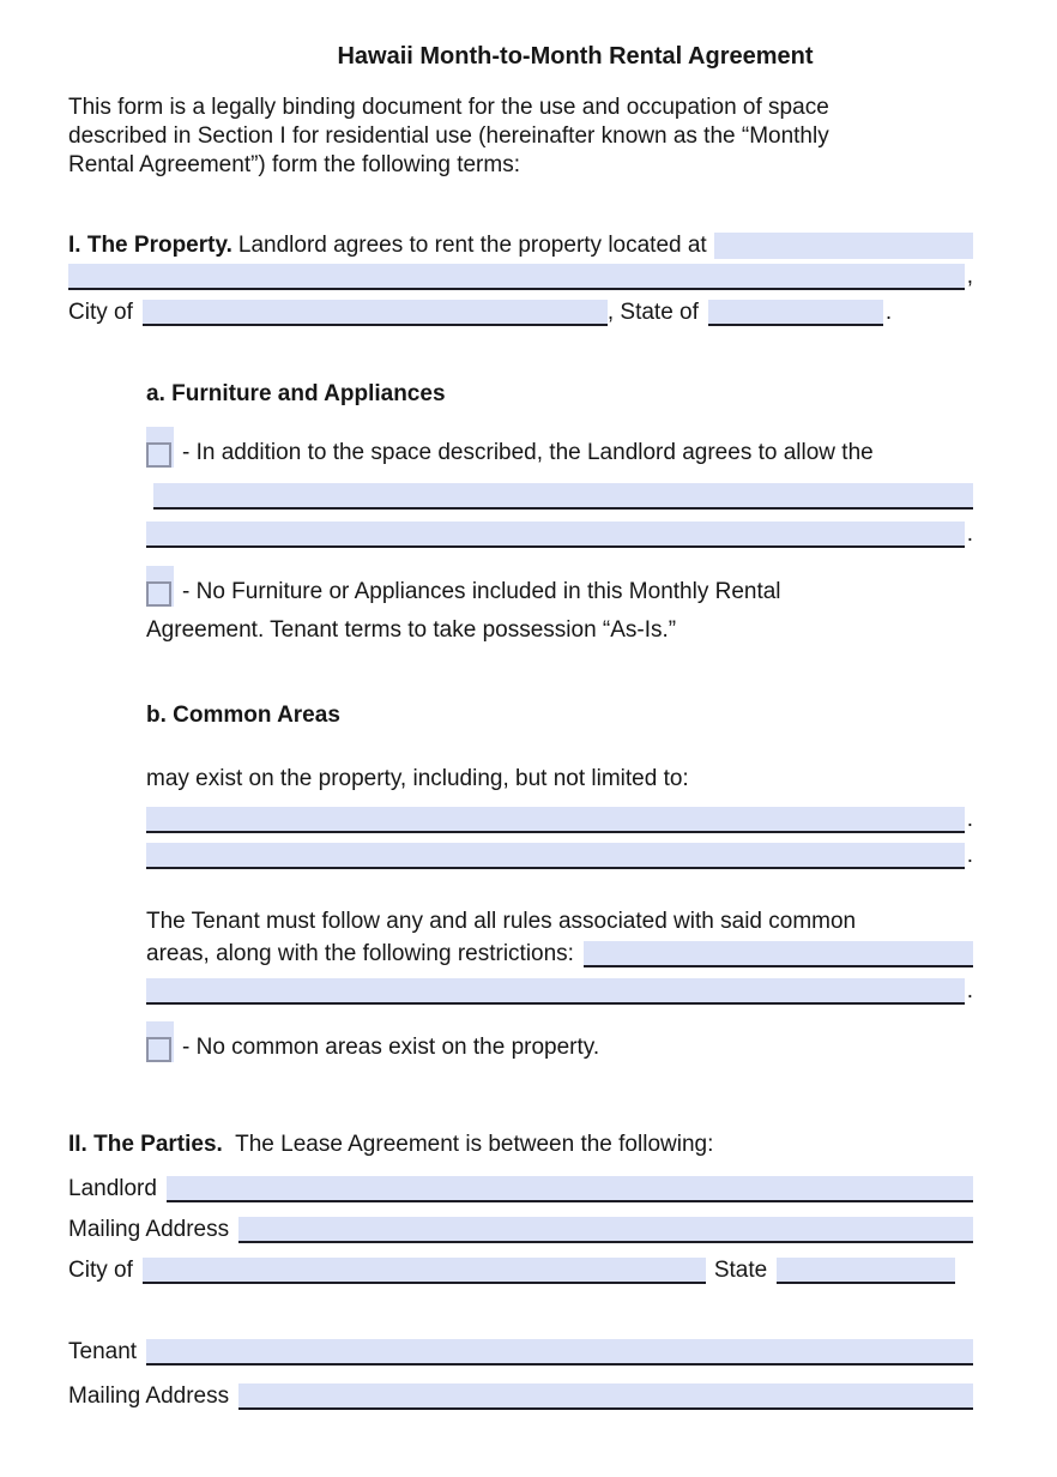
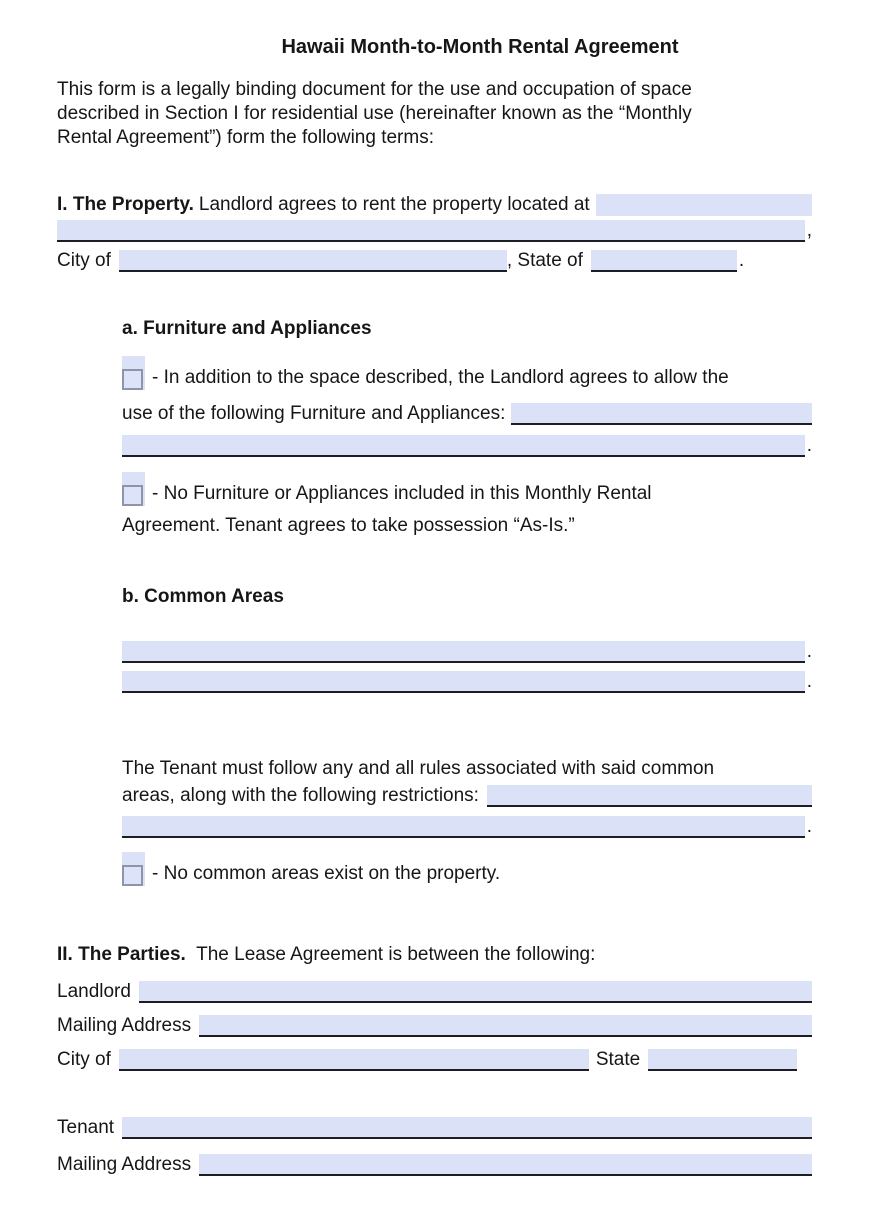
  Hawaii Month-to-Month Rental Agreement
  This form is a legally binding document for the use and occupation of space
  described in Section I for residential use (hereinafter known as the “Monthly
  Rental Agreement”) form the following terms:
  I. The Property.
  Landlord agrees to rent the property located at
  ,
  City of
  , State of
  .
  a. Furniture and Appliances
  - In addition to the space described, the Landlord agrees to allow the
+ use of the following Furniture and Appliances:
  .
  - No Furniture or Appliances included in this Monthly Rental
- Agreement. Tenant terms to take possession “As-Is.”
+ Agreement. Tenant agrees to take possession “As-Is.”
  b. Common Areas
- may exist on the property, including, but not limited to:
  .
  .
  The Tenant must follow any and all rules associated with said common
  areas, along with the following restrictions:
  .
  - No common areas exist on the property.
  II. The Parties. The Lease Agreement is between the following:
  Landlord
  Mailing Address
  City of
  State
  Tenant
  Mailing Address
